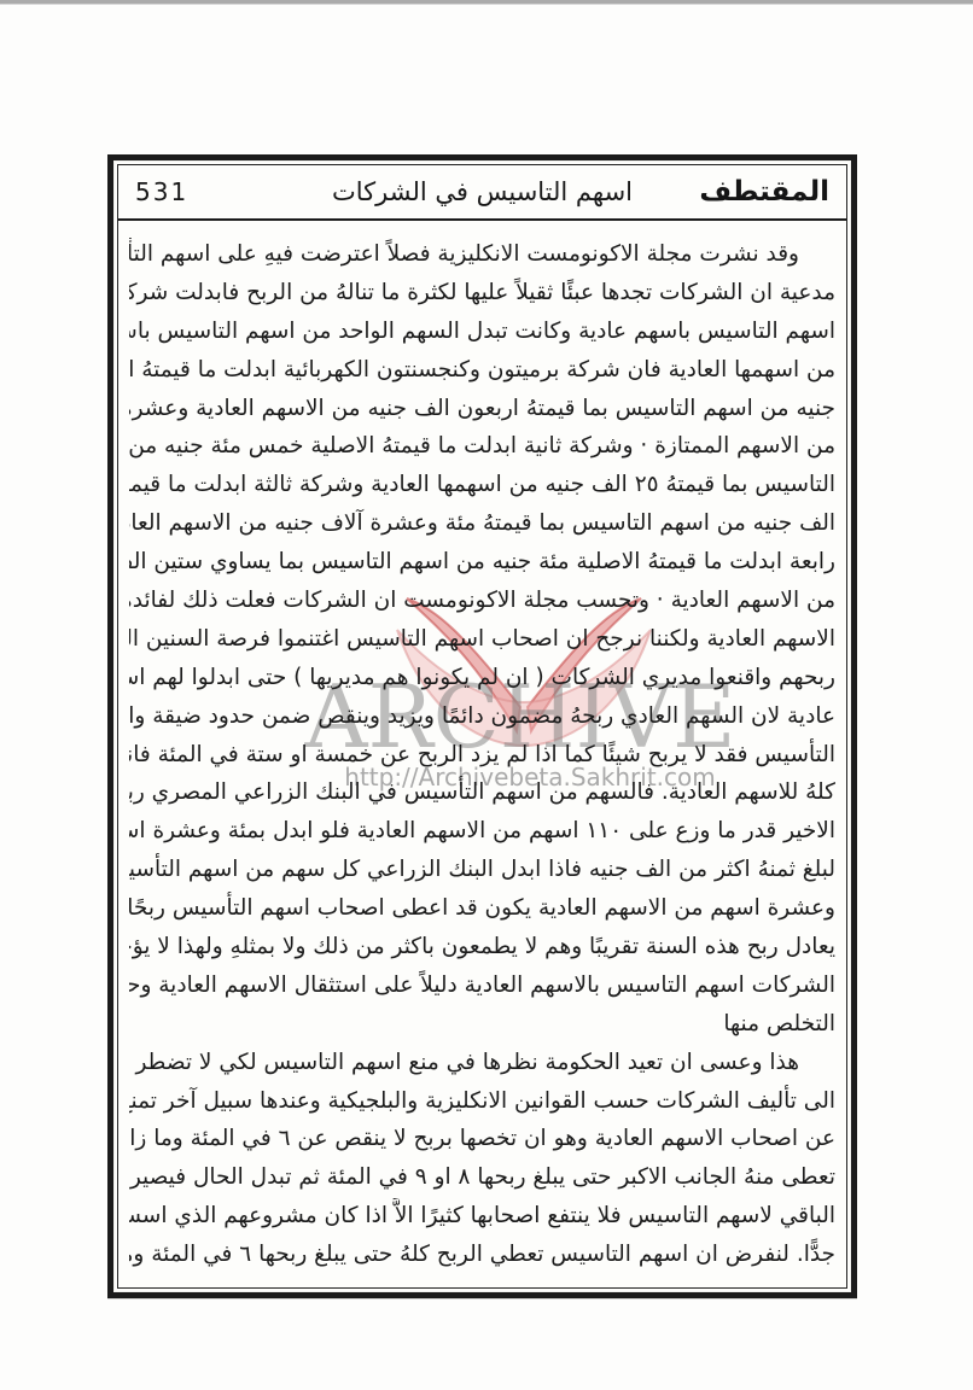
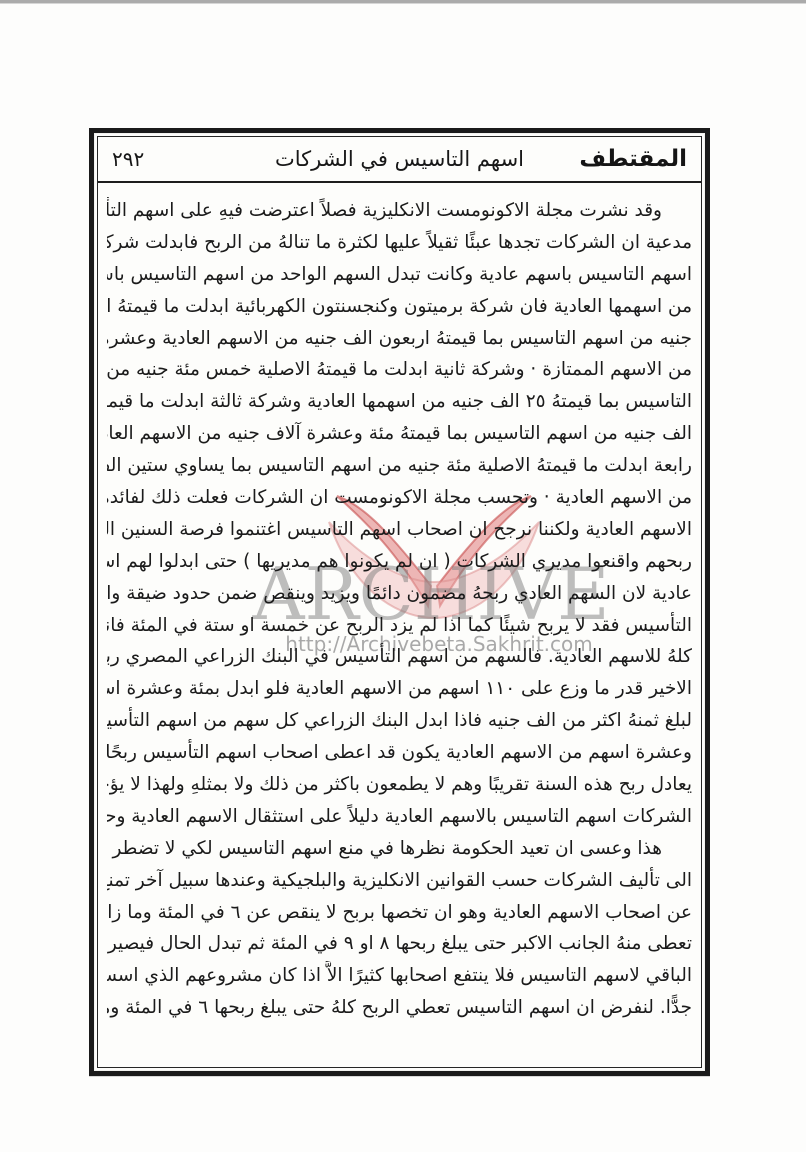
  ARCHIVE
  http://Archivebeta.Sakhrit.com
- 531
+ ٢٩٢
  اسهم التاسيس في الشركات
  المقتطف
  وقد نشرت مجلة الاكونومست الانكليزية فصلاً اعترضت فيهِ على اسهم التأ
  مدعية ان الشركات تجدها عبئًا ثقيلاً عليها لكثرة ما تنالهُ من الربح فابدلت شرك
  اسهم التاسيس باسهم عادية وكانت تبدل السهم الواحد من اسهم التاسيس باس
  من اسهمها العادية فان شركة برميتون وكنجسنتون الكهربائية ابدلت ما قيمتهُ ا
  جنيه من اسهم التاسيس بما قيمتهُ اربعون الف جنيه من الاسهم العادية وعشر
  من الاسهم الممتازة · وشركة ثانية ابدلت ما قيمتهُ الاصلية خمس مئة جنيه من
  التاسيس بما قيمتهُ ٢٥ الف جنيه من اسهمها العادية وشركة ثالثة ابدلت ما قيم
  الف جنيه من اسهم التاسيس بما قيمتهُ مئة وعشرة آلاف جنيه من الاسهم العا
  رابعة ابدلت ما قيمتهُ الاصلية مئة جنيه من اسهم التاسيس بما يساوي ستين ال
  من الاسهم العادية · وتحسب مجلة الاكونومست ان الشركات فعلت ذلك لفائد
  الاسهم العادية ولكننا نرجح ان اصحاب اسهم التاسيس اغتنموا فرصة السنين ال
  ربحهم واقنعوا مديري الشركات ( ان لم يكونوا هم مديريها ) حتى ابدلوا لهم اس
  عادية لان السهم العادي ربحهُ مضمون دائمًا ويزيد وينقص ضمن حدود ضيقة وا
  التأسيس فقد لا يربح شيئًا كما اذا لم يزد الربح عن خمسة او ستة في المئة فان
  كلهُ للاسهم العادية. فالسهم من اسهم التأسيس في البنك الزراعي المصري رب
  الاخير قدر ما وزع على ١١٠ اسهم من الاسهم العادية فلو ابدل بمئة وعشرة اس
  لبلغ ثمنهُ اكثر من الف جنيه فاذا ابدل البنك الزراعي كل سهم من اسهم التأسي
  وعشرة اسهم من الاسهم العادية يكون قد اعطى اصحاب اسهم التأسيس ربحًا
  يعادل ربح هذه السنة تقريبًا وهم لا يطمعون باكثر من ذلك ولا بمثلهِ ولهذا لا يؤ
  الشركات اسهم التاسيس بالاسهم العادية دليلاً على استثقال الاسهم العادية وح
- التخلص منها
  هذا وعسى ان تعيد الحكومة نظرها في منع اسهم التاسيس لكي لا تضطر
  الى تأليف الشركات حسب القوانين الانكليزية والبلجيكية وعندها سبيل آخر تمن
  عن اصحاب الاسهم العادية وهو ان تخصها بربح لا ينقص عن ٦ في المئة وما زا
  تعطى منهُ الجانب الاكبر حتى يبلغ ربحها ٨ او ٩ في المئة ثم تبدل الحال فيصير
  الباقي لاسهم التاسيس فلا ينتفع اصحابها كثيرًا الاَّ اذا كان مشروعهم الذي اسس
  جدًّا. لنفرض ان اسهم التاسيس تعطي الربح كلهُ حتى يبلغ ربحها ٦ في المئة و
